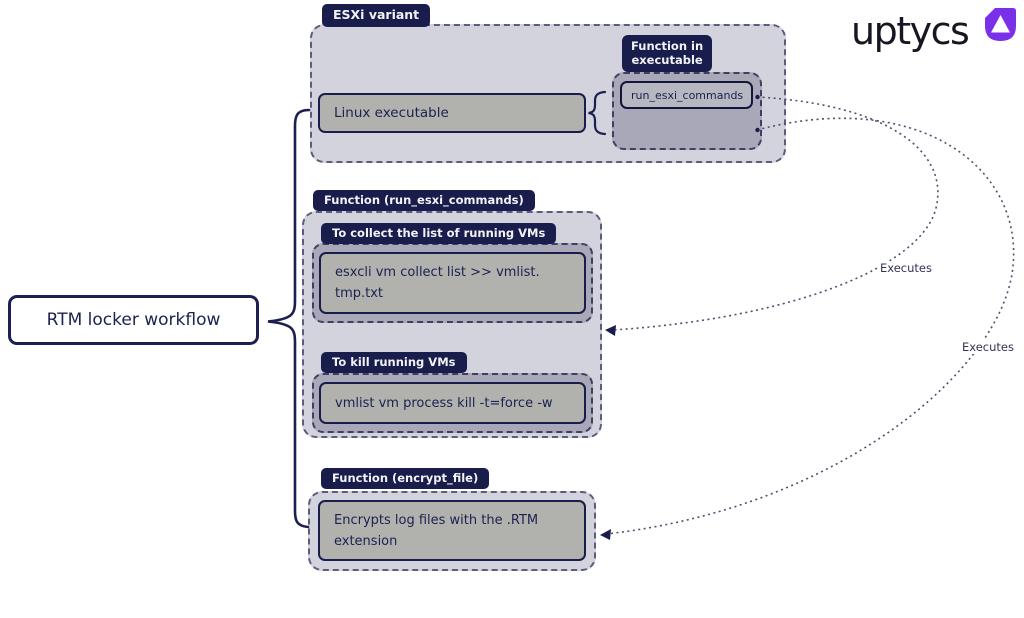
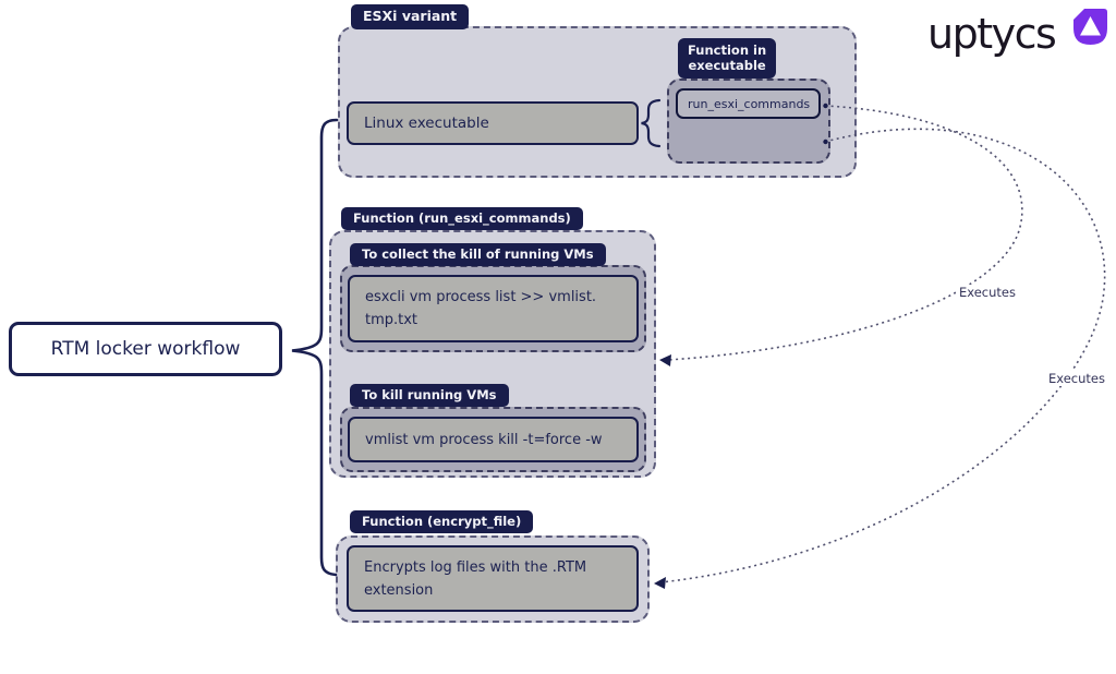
  RTM locker workflow
  ESXi variant
  Linux executable
  Function in
  executable
  run_esxi_commands
  Function (run_esxi_commands)
- To collect the list of running VMs
+ To collect the kill of running VMs
- esxcli vm collect list >> vmlist.
+ esxcli vm process list >> vmlist.
  tmp.txt
  To kill running VMs
  vmlist vm process kill -t=force -w
  Function (encrypt_file)
  Encrypts log files with the .RTM
  extension
  Executes
  Executes
  uptycs
